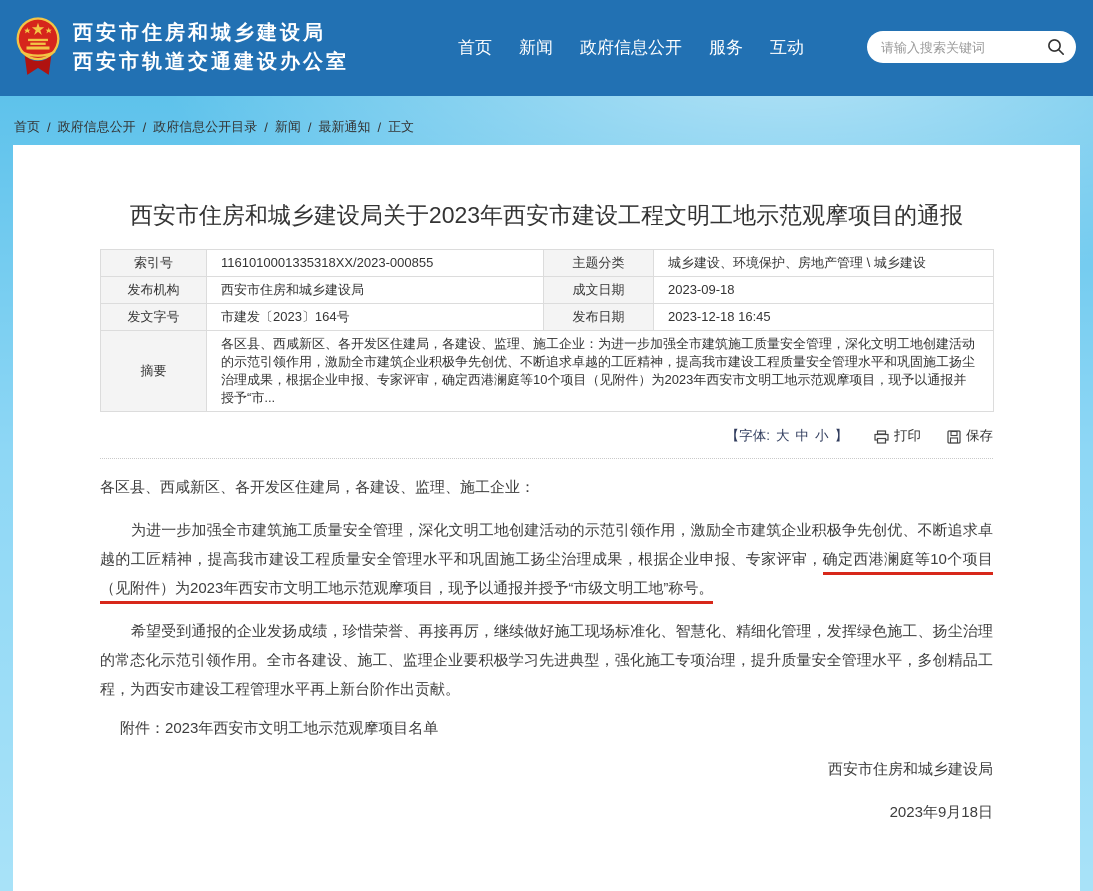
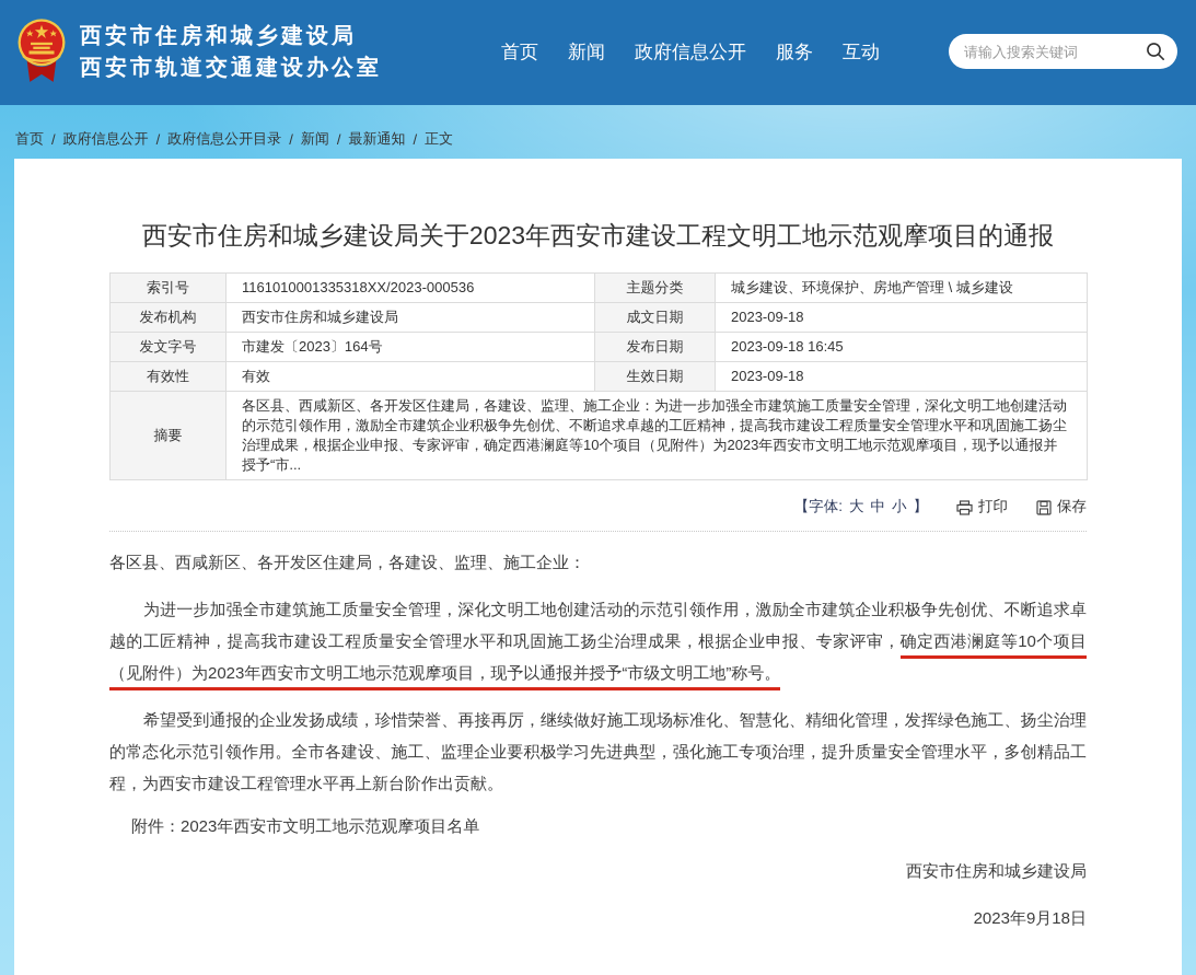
  西安市住房和城乡建设局
  西安市轨道交通建设办公室
  首页
  新闻
  政府信息公开
  服务
  互动
  请输入搜索关键词
  首页
  /
  政府信息公开
  /
  政府信息公开目录
  /
  新闻
  /
  最新通知
  /
  正文
  西安市住房和城乡建设局关于2023年西安市建设工程文明工地示范观摩项目的通报
- 索引号	1161010001335318XX/2023-000855	主题分类	城乡建设、环境保护、房地产管理 \ 城乡建设
+ 索引号	1161010001335318XX/2023-000536	主题分类	城乡建设、环境保护、房地产管理 \ 城乡建设
  发布机构	西安市住房和城乡建设局	成文日期	2023-09-18
- 发文字号	市建发〔2023〕164号	发布日期	2023-12-18 16:45
+ 发文字号	市建发〔2023〕164号	发布日期	2023-09-18 16:45
+ 有效性	有效	生效日期	2023-09-18
  摘要	各区县、西咸新区、各开发区住建局，各建设、监理、施工企业：为进一步加强全市建筑施工质量安全管理，深化文明工地创建活动的示范引领作用，激励全市建筑企业积极争先创优、不断追求卓越的工匠精神，提高我市建设工程质量安全管理水平和巩固施工扬尘治理成果，根据企业申报、专家评审，确定西港澜庭等10个项目（见附件）为2023年西安市文明工地示范观摩项目，现予以通报并授予“市...
  【字体:
  大
  中
  小
  】
  打印
  保存
  各区县、西咸新区、各开发区住建局，各建设、监理、施工企业：
  为进一步加强全市建筑施工质量安全管理，深化文明工地创建活动的示范引领作用，激励全市建筑企业积极争先创优、不断追求卓越的工匠精神，提高我市建设工程质量安全管理水平和巩固施工扬尘治理成果，根据企业申报、专家评审，确定西港澜庭等10个项目（见附件）为2023年西安市文明工地示范观摩项目，现予以通报并授予“市级文明工地”称号。
  希望受到通报的企业发扬成绩，珍惜荣誉、再接再厉，继续做好施工现场标准化、智慧化、精细化管理，发挥绿色施工、扬尘治理的常态化示范引领作用。全市各建设、施工、监理企业要积极学习先进典型，强化施工专项治理，提升质量安全管理水平，多创精品工程，为西安市建设工程管理水平再上新台阶作出贡献。
  附件：2023年西安市文明工地示范观摩项目名单
  西安市住房和城乡建设局
  2023年9月18日
